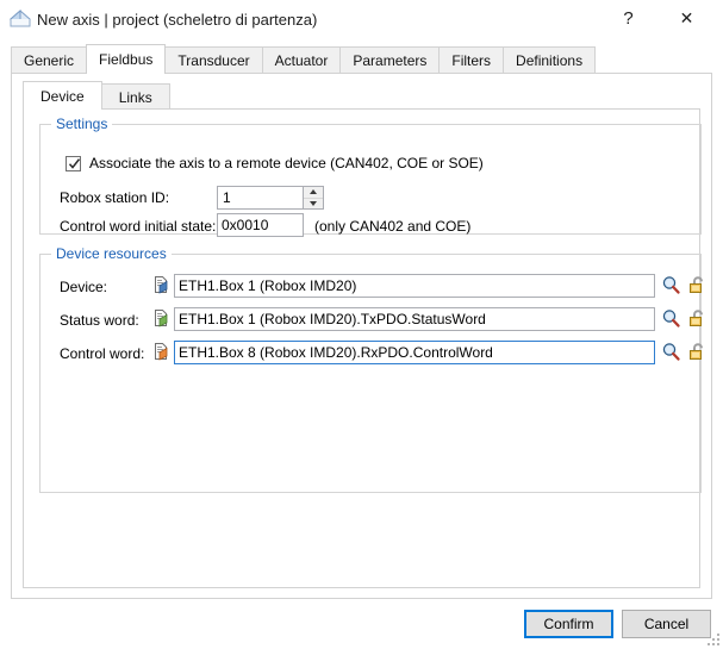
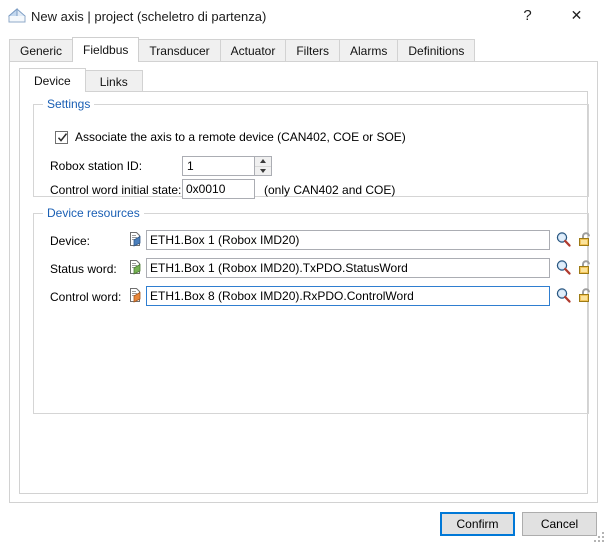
  New axis | project (scheletro di partenza)
  ?
  ✕
  Generic
  Fieldbus
  Transducer
  Actuator
- Parameters
  Filters
+ Alarms
  Definitions
  Device
  Links
  Settings
  Associate the axis to a remote device (CAN402, COE or SOE)
  Robox station ID:
  1
  Control word initial state:
  0x0010
  (only CAN402 and COE)
  Device resources
  Device:
  ETH1.Box 1 (Robox IMD20)
  Status word:
  ETH1.Box 1 (Robox IMD20).TxPDO.StatusWord
  Control word:
  ETH1.Box 8 (Robox IMD20).RxPDO.ControlWord
  Confirm
  Cancel
